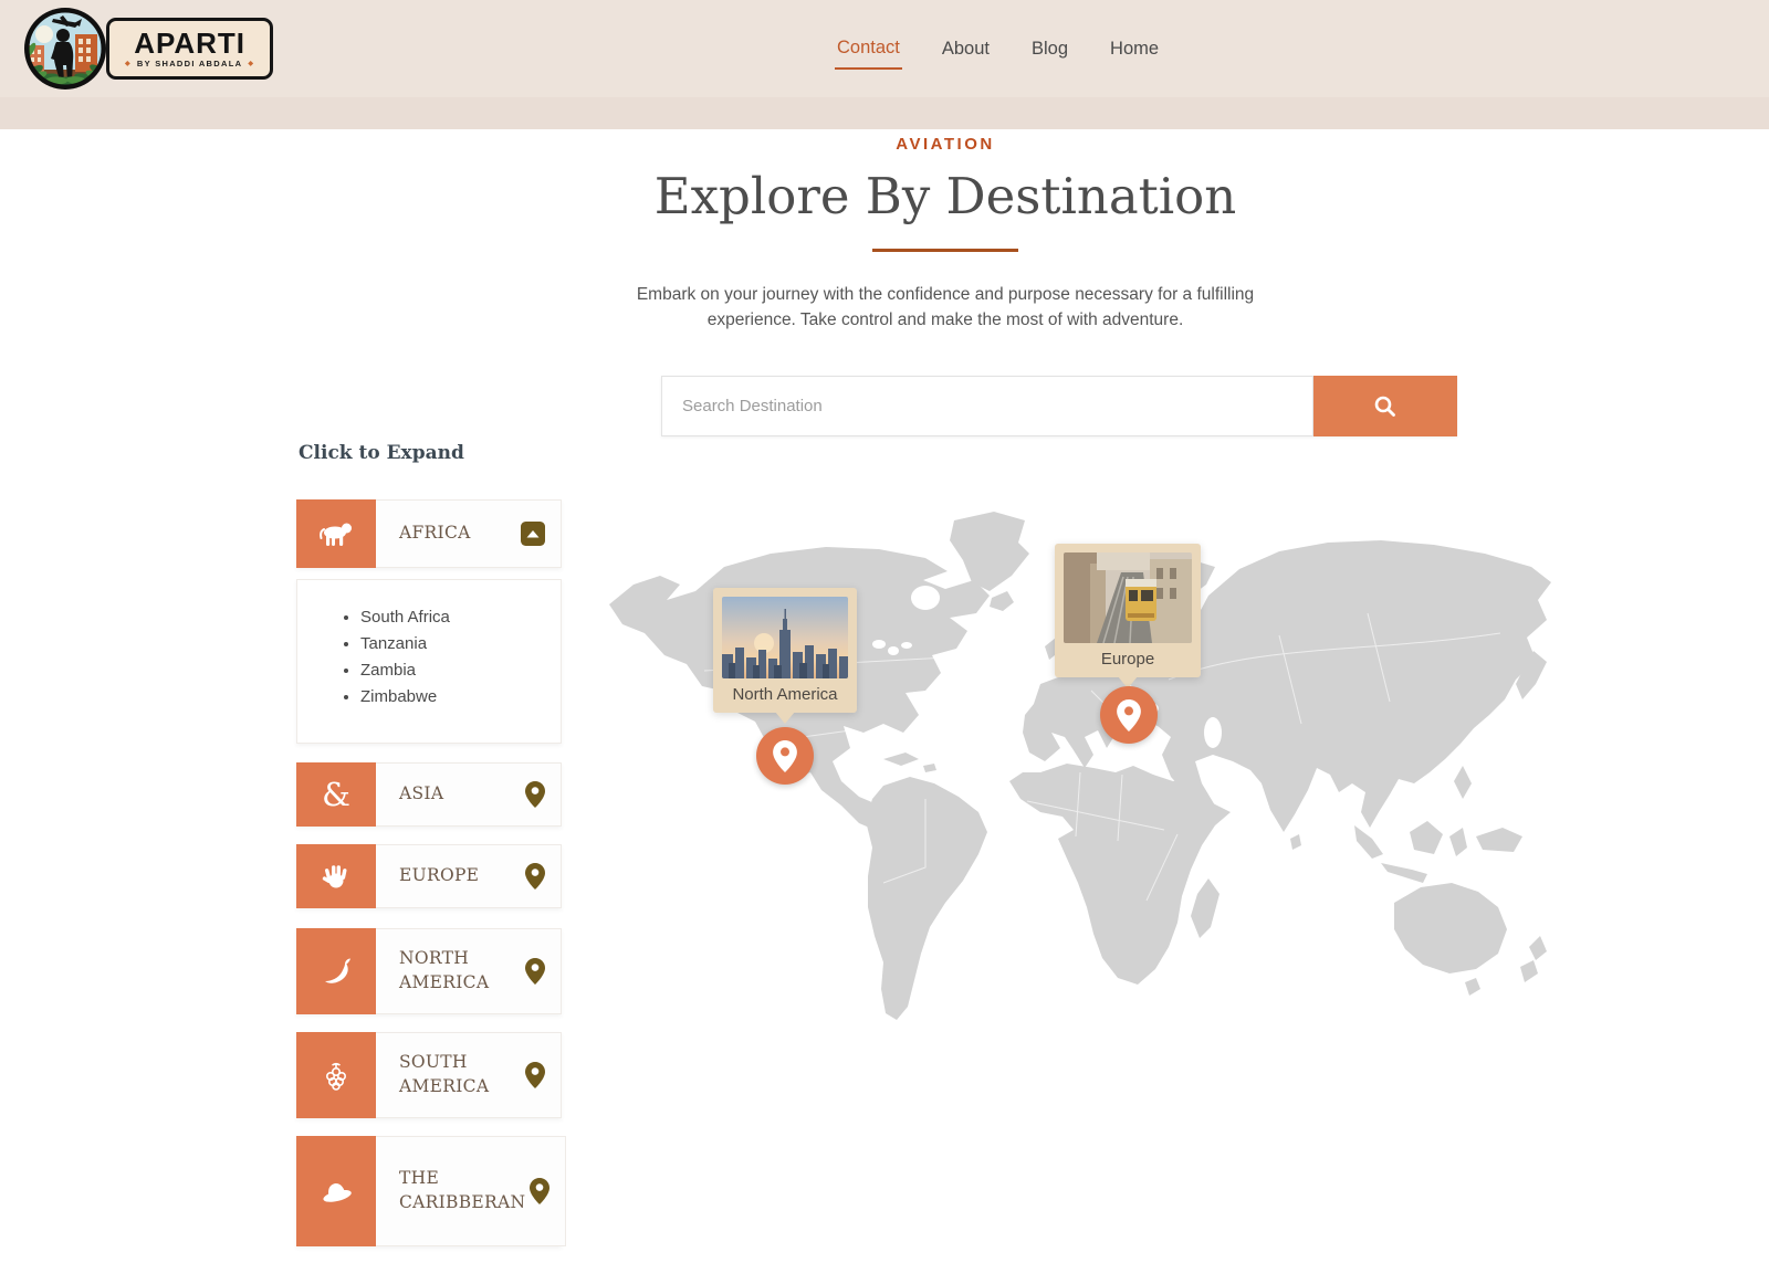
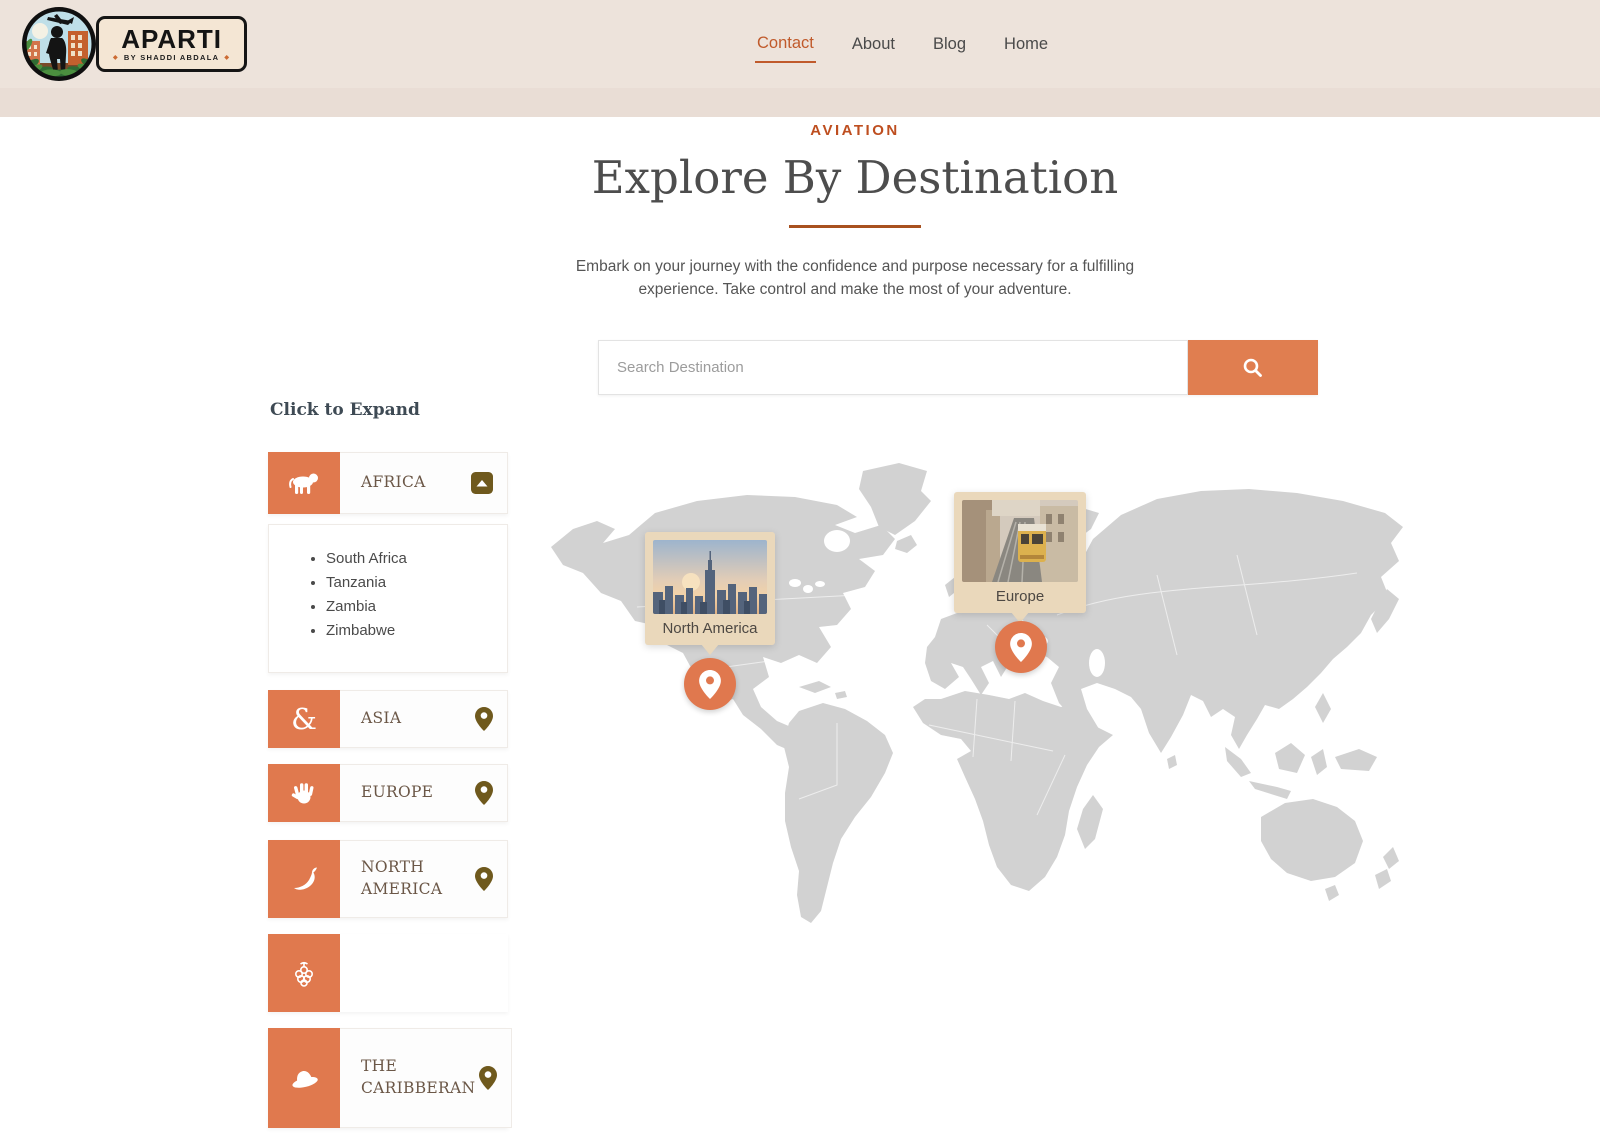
  APARTI
  BY SHADDI ABDALA
  Contact
  About
  Blog
  Home
  AVIATION
  Explore By Destination
- Embark on your journey with the confidence and purpose necessary for a fulfilling experience. Take control and make the most of with adventure.
+ Embark on your journey with the confidence and purpose necessary for a fulfilling experience. Take control and make the most of your adventure.
  Search Destination
  Click to Expand
  AFRICA
  South Africa
  Tanzania
  Zambia
  Zimbabwe
  &
  ASIA
  EUROPE
  NORTH AMERICA
- SOUTH AMERICA
  THE CARIBBERAN
  North America
  Europe
